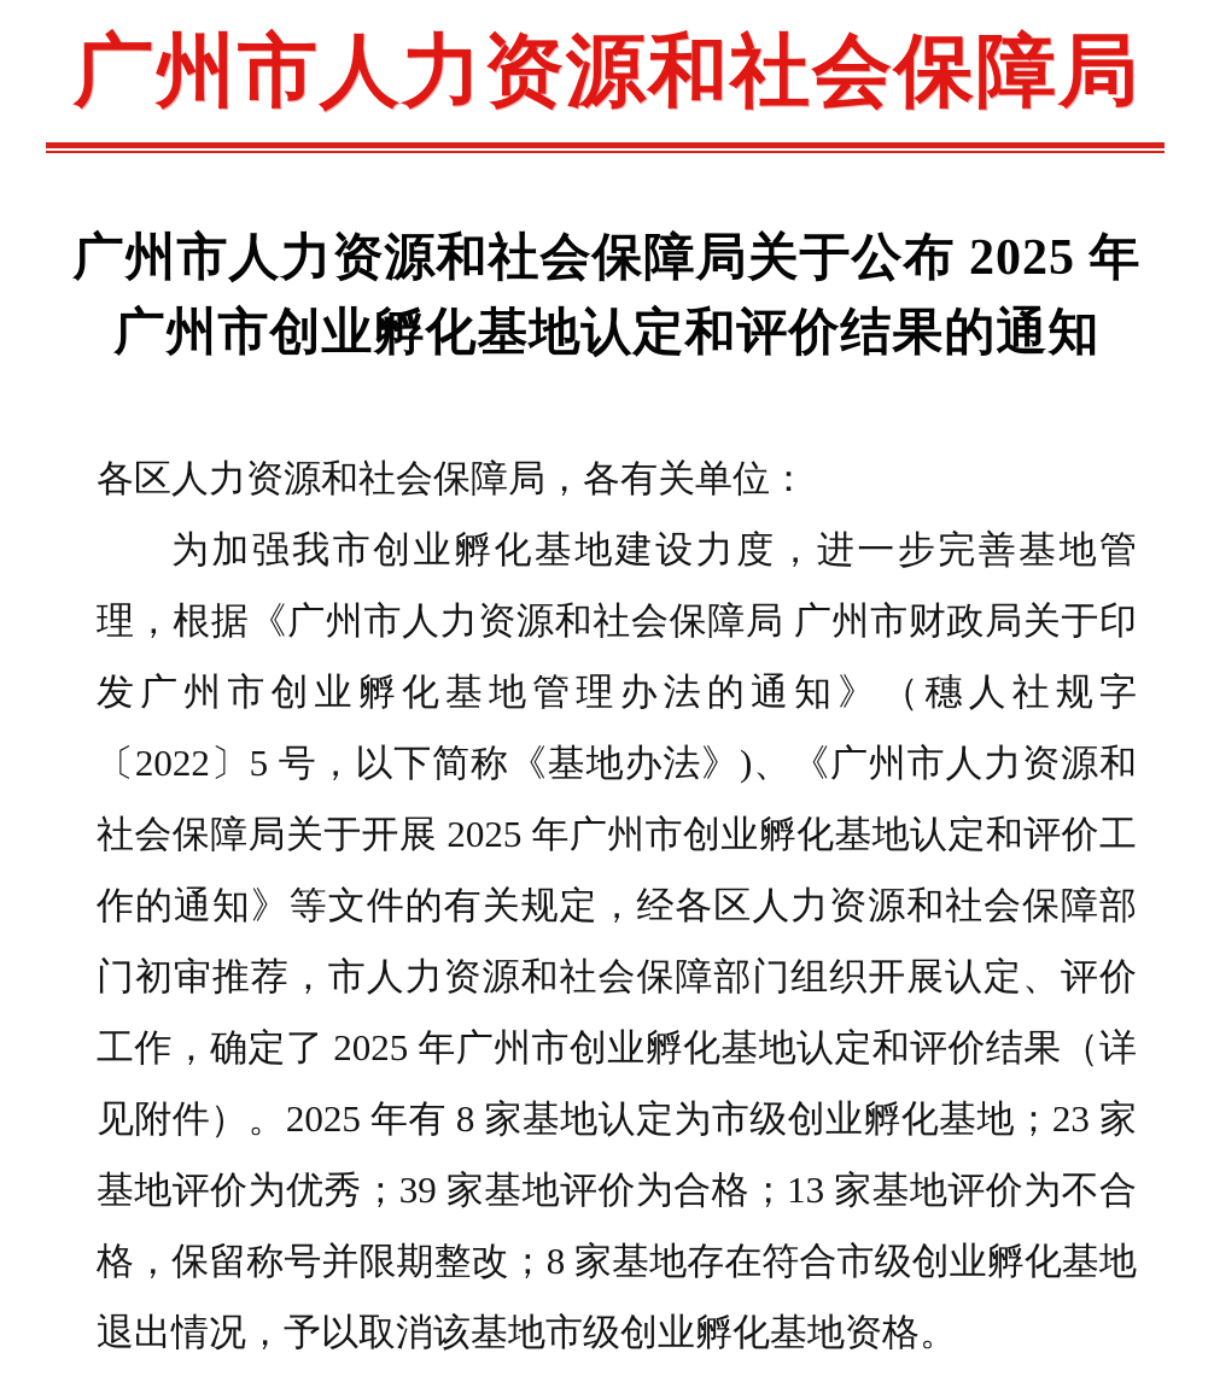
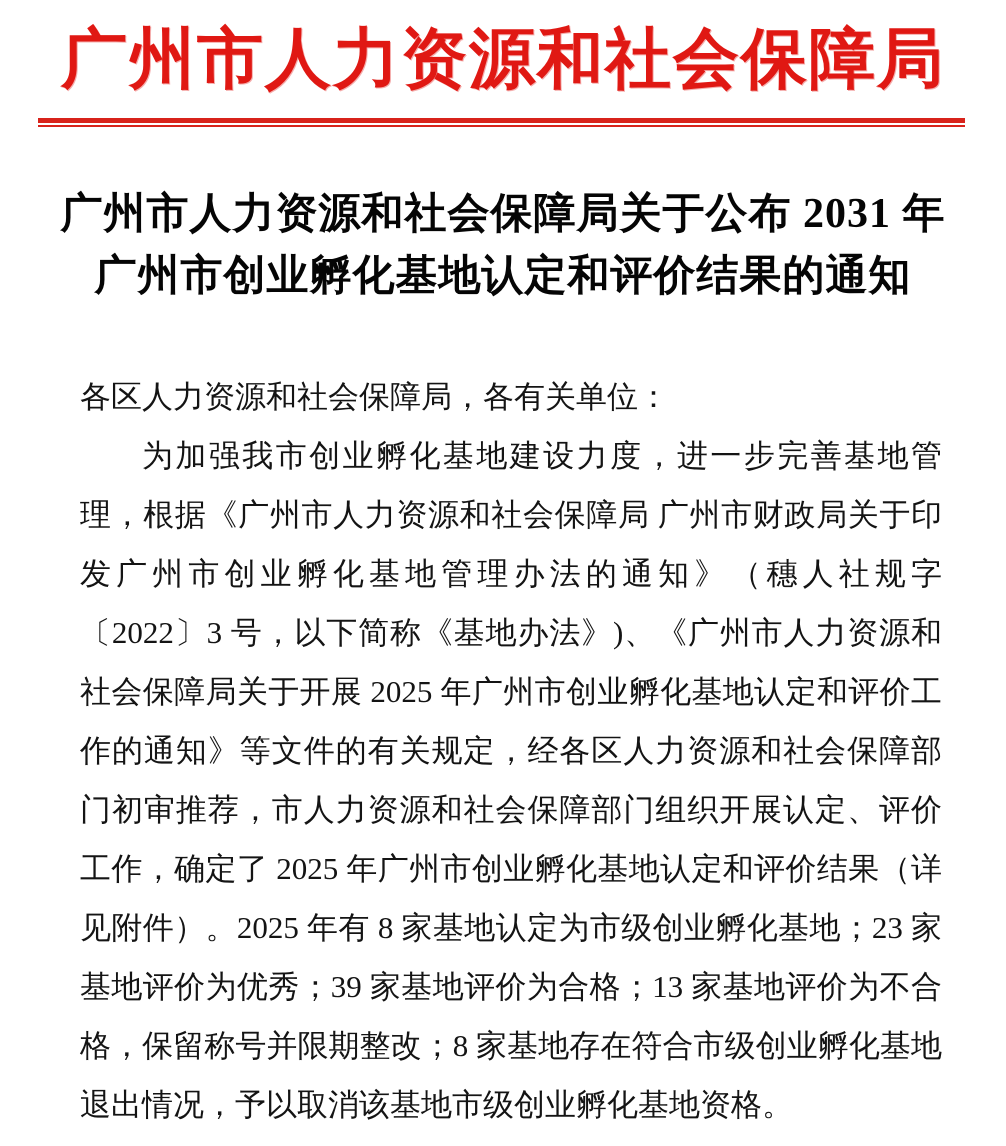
  广州市人力资源和社会保障局
- 广州市人力资源和社会保障局关于公布 2025 年
+ 广州市人力资源和社会保障局关于公布 2031 年
  广州市创业孵化基地认定和评价结果的通知
  各区人力资源和社会保障局，各有关单位：
- 为加强我市创业孵化基地建设力度，进一步完善基地管理，根据《广州市人力资源和社会保障局 广州市财政局关于印发广州市创业孵化基地管理办法的通知》（穗人社规字〔2022〕5 号，以下简称《基地办法》)、《广州市人力资源和社会保障局关于开展 2025 年广州市创业孵化基地认定和评价工作的通知》等文件的有关规定，经各区人力资源和社会保障部门初审推荐，市人力资源和社会保障部门组织开展认定、评价工作，确定了 2025 年广州市创业孵化基地认定和评价结果（详见附件）。2025 年有 8 家基地认定为市级创业孵化基地；23 家基地评价为优秀；39 家基地评价为合格；13 家基地评价为不合格，保留称号并限期整改；8 家基地存在符合市级创业孵化基地退出情况，予以取消该基地市级创业孵化基地资格。
+ 为加强我市创业孵化基地建设力度，进一步完善基地管理，根据《广州市人力资源和社会保障局 广州市财政局关于印发广州市创业孵化基地管理办法的通知》（穗人社规字〔2022〕3 号，以下简称《基地办法》)、《广州市人力资源和社会保障局关于开展 2025 年广州市创业孵化基地认定和评价工作的通知》等文件的有关规定，经各区人力资源和社会保障部门初审推荐，市人力资源和社会保障部门组织开展认定、评价工作，确定了 2025 年广州市创业孵化基地认定和评价结果（详见附件）。2025 年有 8 家基地认定为市级创业孵化基地；23 家基地评价为优秀；39 家基地评价为合格；13 家基地评价为不合格，保留称号并限期整改；8 家基地存在符合市级创业孵化基地退出情况，予以取消该基地市级创业孵化基地资格。
